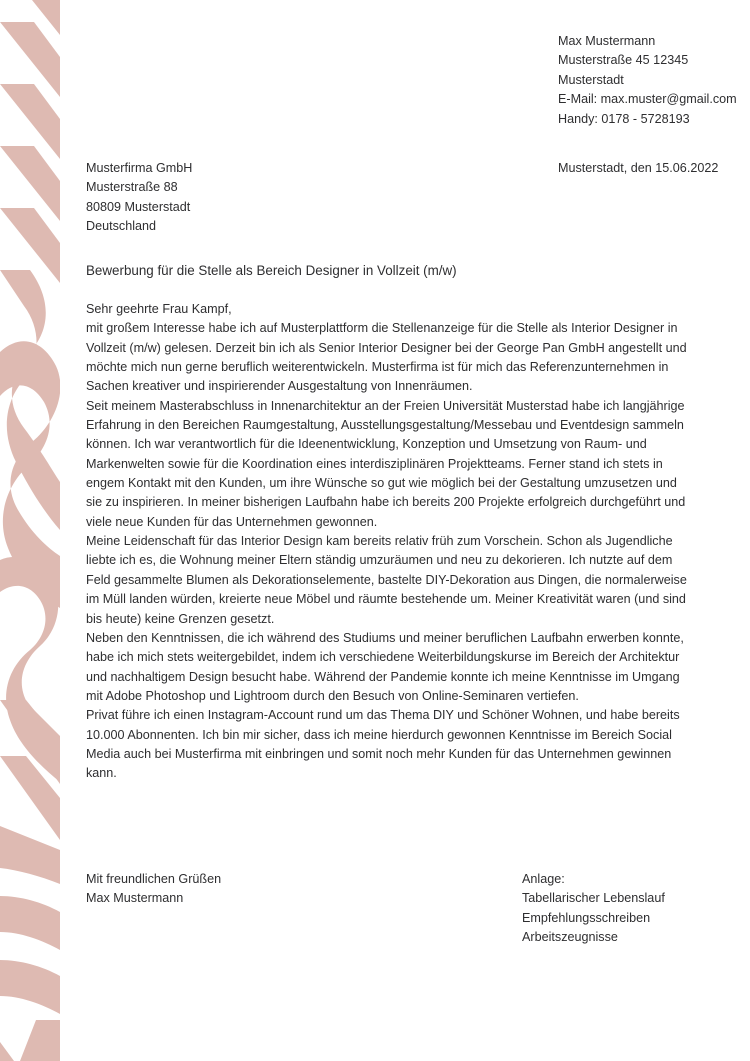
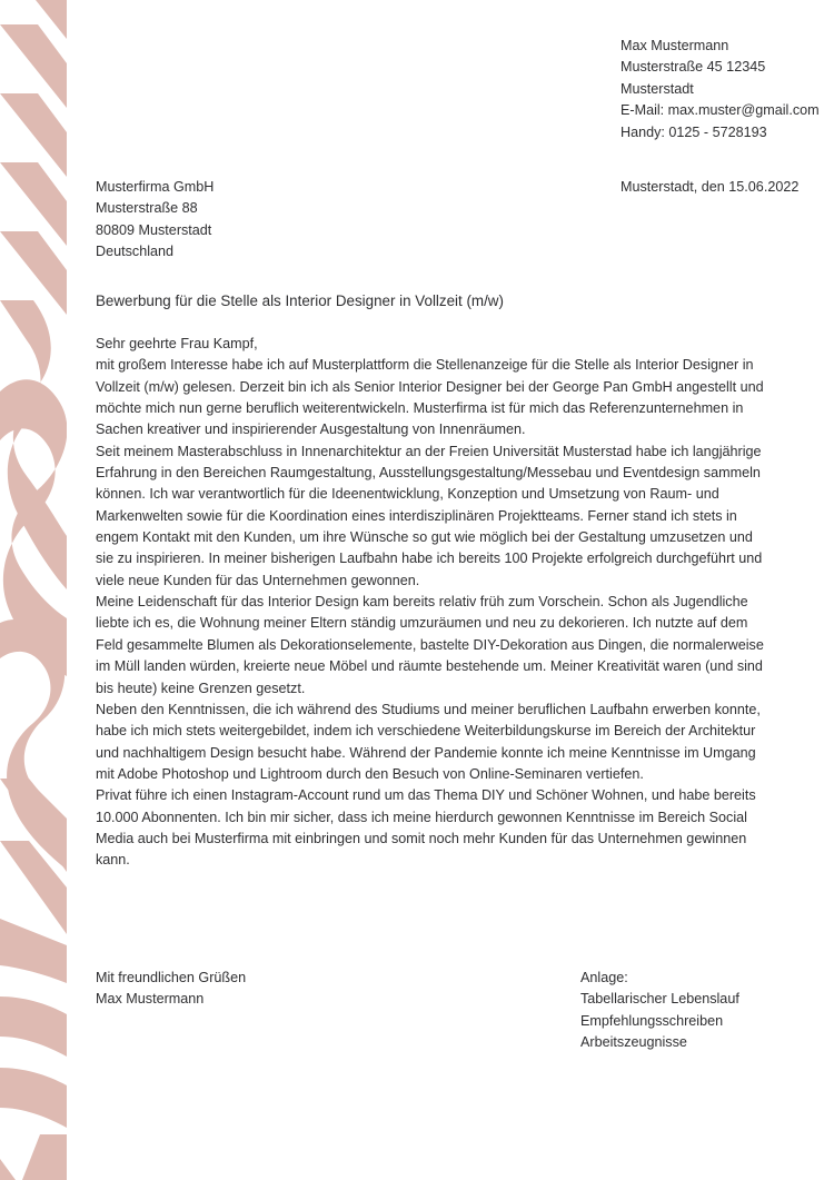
  Max Mustermann
  Musterstraße 45 12345
  Musterstadt
  E-Mail: max.muster@gmail.com
- Handy: 0178 - 5728193
+ Handy: 0125 - 5728193
  Musterfirma GmbH
  Musterstraße 88
  80809 Musterstadt
  Deutschland
  Musterstadt, den 15.06.2022
- Bewerbung für die Stelle als Bereich Designer in Vollzeit (m/w)
+ Bewerbung für die Stelle als Interior Designer in Vollzeit (m/w)
  Sehr geehrte Frau Kampf,
  mit großem Interesse habe ich auf Musterplattform die Stellenanzeige für die Stelle als Interior Designer in Vollzeit (m/w) gelesen. Derzeit bin ich als Senior Interior Designer bei der George Pan GmbH angestellt und möchte mich nun gerne beruflich weiterentwickeln. Musterfirma ist für mich das Referenzunternehmen in Sachen kreativer und inspirierender Ausgestaltung von Innenräumen.
- Seit meinem Masterabschluss in Innenarchitektur an der Freien Universität Musterstad habe ich langjährige Erfahrung in den Bereichen Raumgestaltung, Ausstellungsgestaltung/Messebau und Eventdesign sammeln können. Ich war verantwortlich für die Ideenentwicklung, Konzeption und Umsetzung von Raum- und Markenwelten sowie für die Koordination eines interdisziplinären Projektteams. Ferner stand ich stets in engem Kontakt mit den Kunden, um ihre Wünsche so gut wie möglich bei der Gestaltung umzusetzen und sie zu inspirieren. In meiner bisherigen Laufbahn habe ich bereits 200 Projekte erfolgreich durchgeführt und viele neue Kunden für das Unternehmen gewonnen.
+ Seit meinem Masterabschluss in Innenarchitektur an der Freien Universität Musterstad habe ich langjährige Erfahrung in den Bereichen Raumgestaltung, Ausstellungsgestaltung/Messebau und Eventdesign sammeln können. Ich war verantwortlich für die Ideenentwicklung, Konzeption und Umsetzung von Raum- und Markenwelten sowie für die Koordination eines interdisziplinären Projektteams. Ferner stand ich stets in engem Kontakt mit den Kunden, um ihre Wünsche so gut wie möglich bei der Gestaltung umzusetzen und sie zu inspirieren. In meiner bisherigen Laufbahn habe ich bereits 100 Projekte erfolgreich durchgeführt und viele neue Kunden für das Unternehmen gewonnen.
  Meine Leidenschaft für das Interior Design kam bereits relativ früh zum Vorschein. Schon als Jugendliche liebte ich es, die Wohnung meiner Eltern ständig umzuräumen und neu zu dekorieren. Ich nutzte auf dem Feld gesammelte Blumen als Dekorationselemente, bastelte DIY-Dekoration aus Dingen, die normalerweise im Müll landen würden, kreierte neue Möbel und räumte bestehende um. Meiner Kreativität waren (und sind bis heute) keine Grenzen gesetzt.
  Neben den Kenntnissen, die ich während des Studiums und meiner beruflichen Laufbahn erwerben konnte, habe ich mich stets weitergebildet, indem ich verschiedene Weiterbildungskurse im Bereich der Architektur und nachhaltigem Design besucht habe. Während der Pandemie konnte ich meine Kenntnisse im Umgang mit Adobe Photoshop und Lightroom durch den Besuch von Online-Seminaren vertiefen.
  Privat führe ich einen Instagram-Account rund um das Thema DIY und Schöner Wohnen, und habe bereits 10.000 Abonnenten. Ich bin mir sicher, dass ich meine hierdurch gewonnen Kenntnisse im Bereich Social Media auch bei Musterfirma mit einbringen und somit noch mehr Kunden für das Unternehmen gewinnen kann.
  Mit freundlichen Grüßen
  Max Mustermann
  Anlage:
  Tabellarischer Lebenslauf
  Empfehlungsschreiben
  Arbeitszeugnisse
